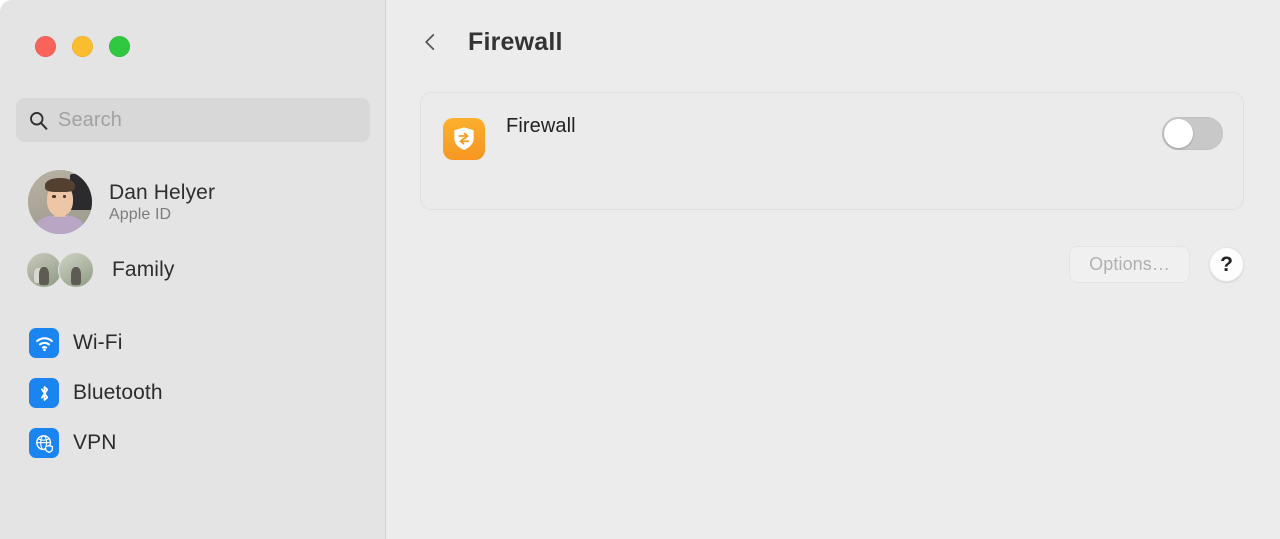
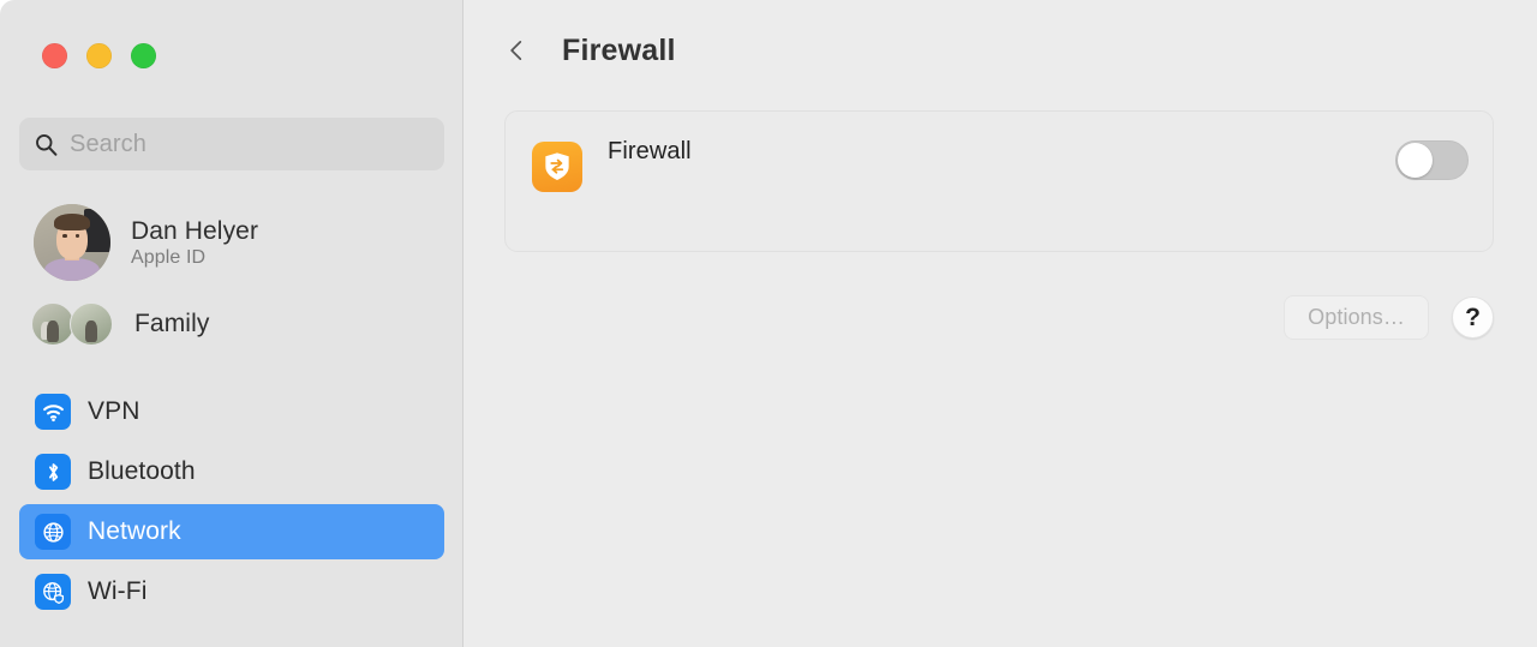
  Search
  Dan Helyer
  Apple ID
  Family
- Wi-Fi
+ VPN
  Bluetooth
+ Network
- VPN
+ Wi-Fi
  Firewall
  Firewall
  Options…
  ?
